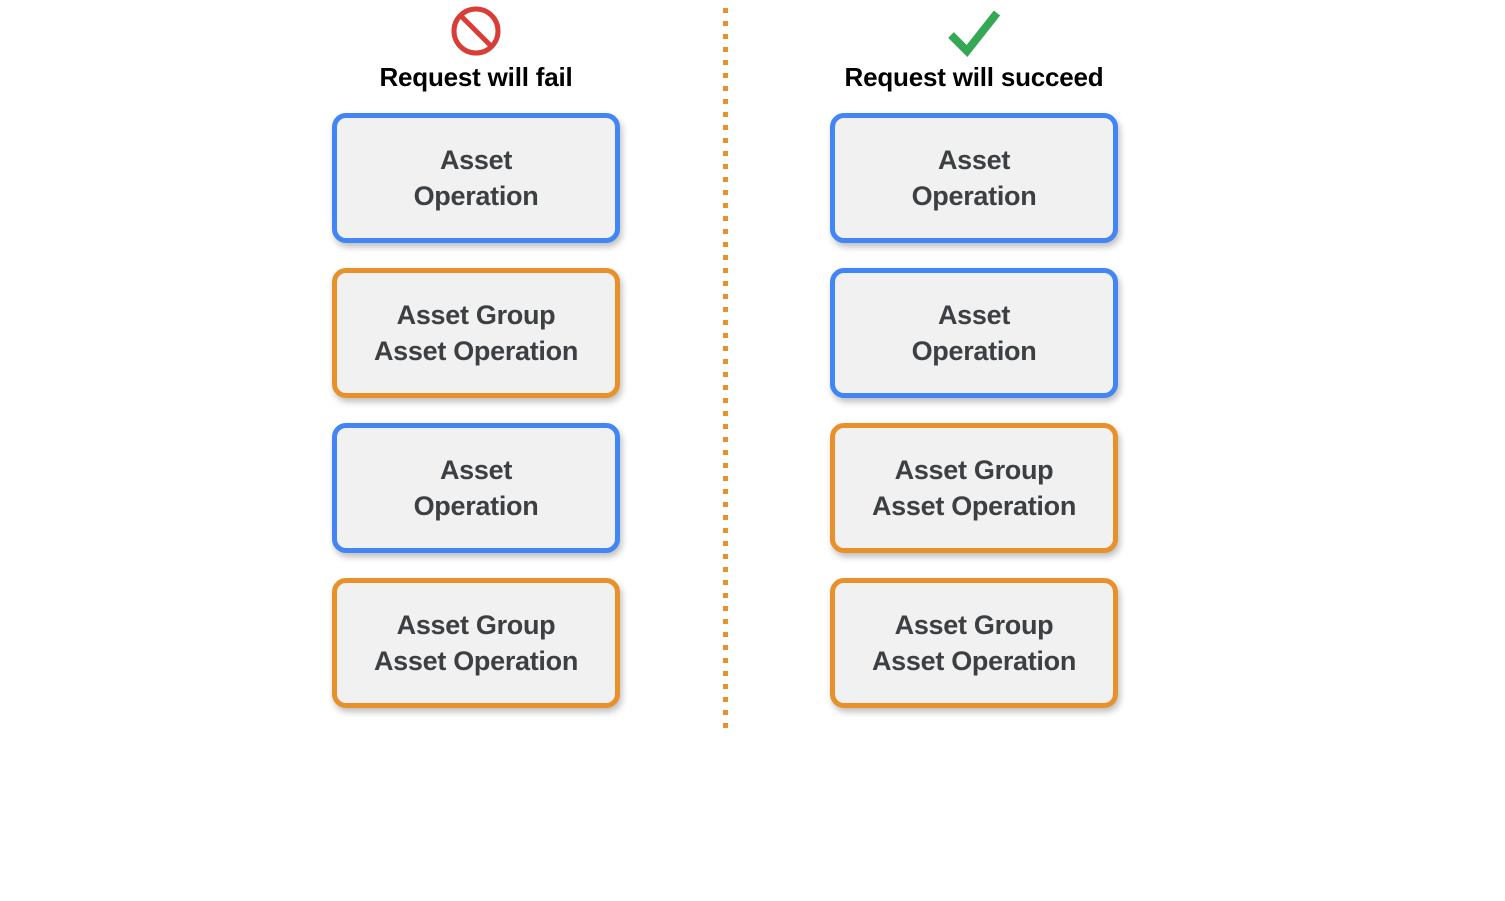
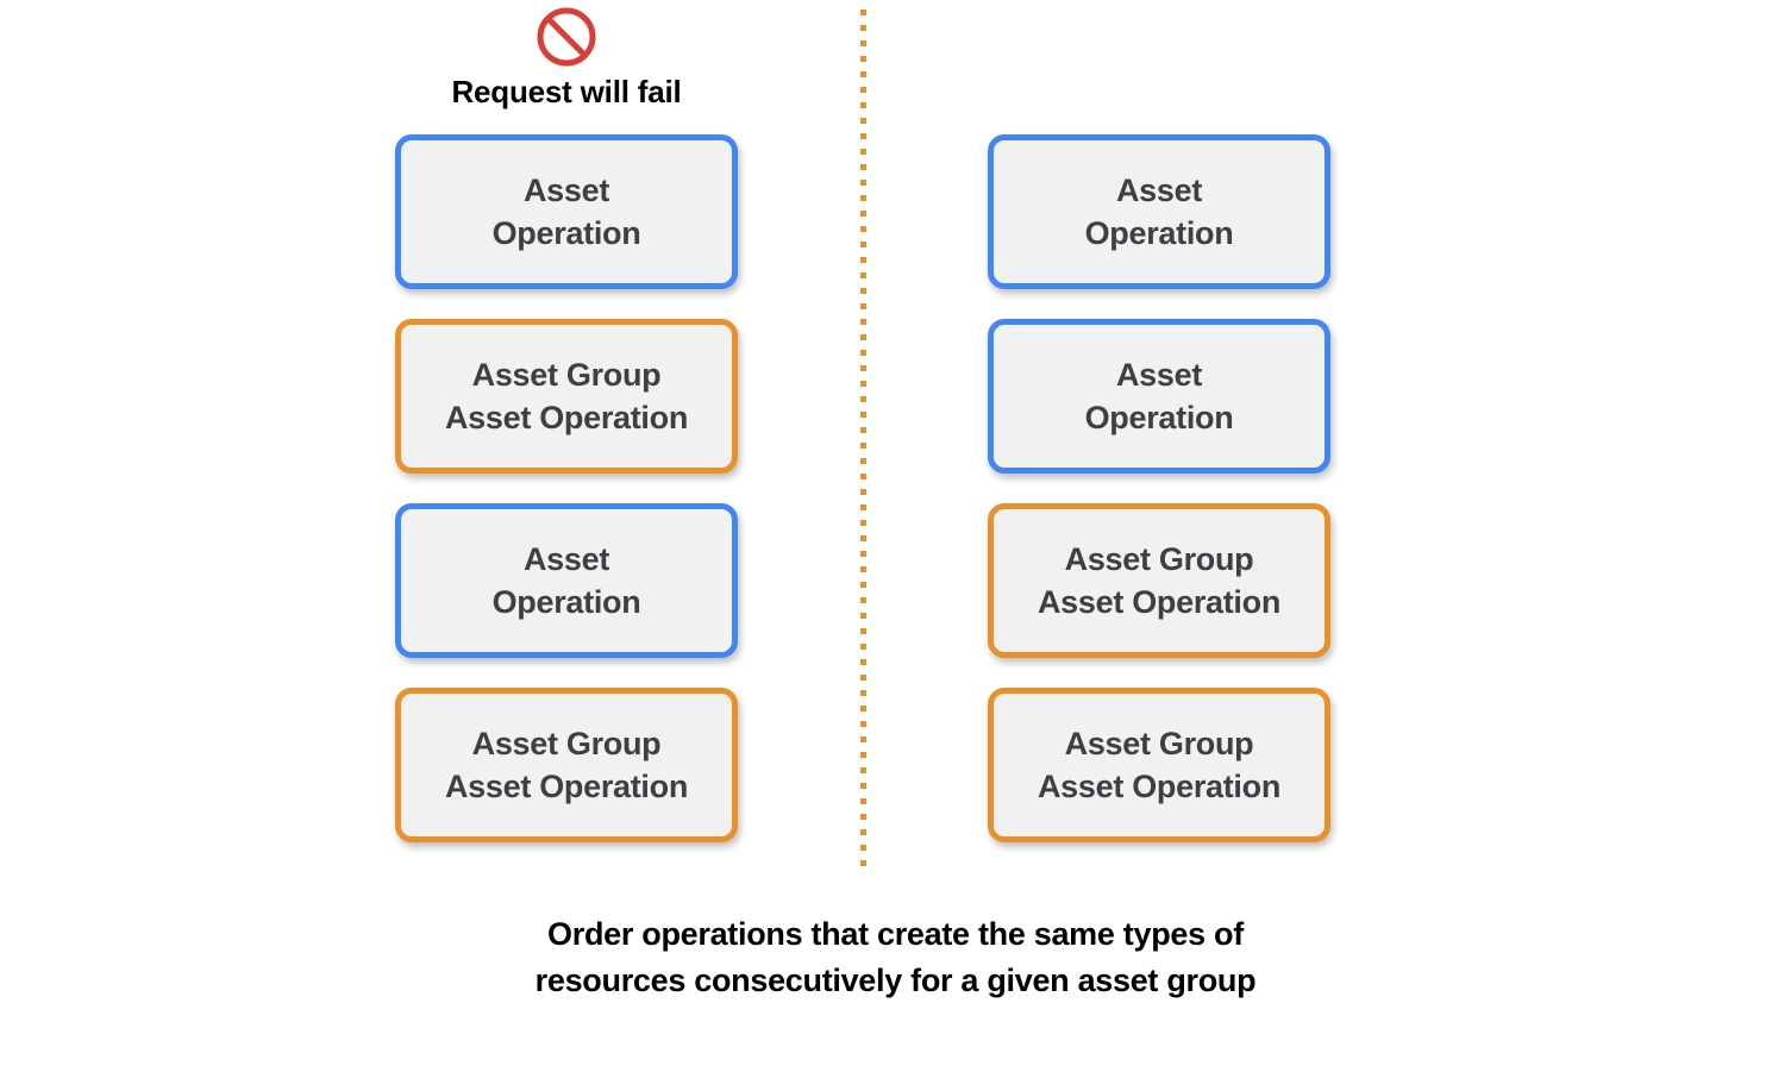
  Request will fail
  Asset
  Operation
  Asset Group
  Asset Operation
  Asset
  Operation
  Asset Group
  Asset Operation
- Request will succeed
  Asset
  Operation
  Asset
  Operation
  Asset Group
  Asset Operation
  Asset Group
  Asset Operation
+ Order operations that create the same types of
+ resources consecutively for a given asset group
